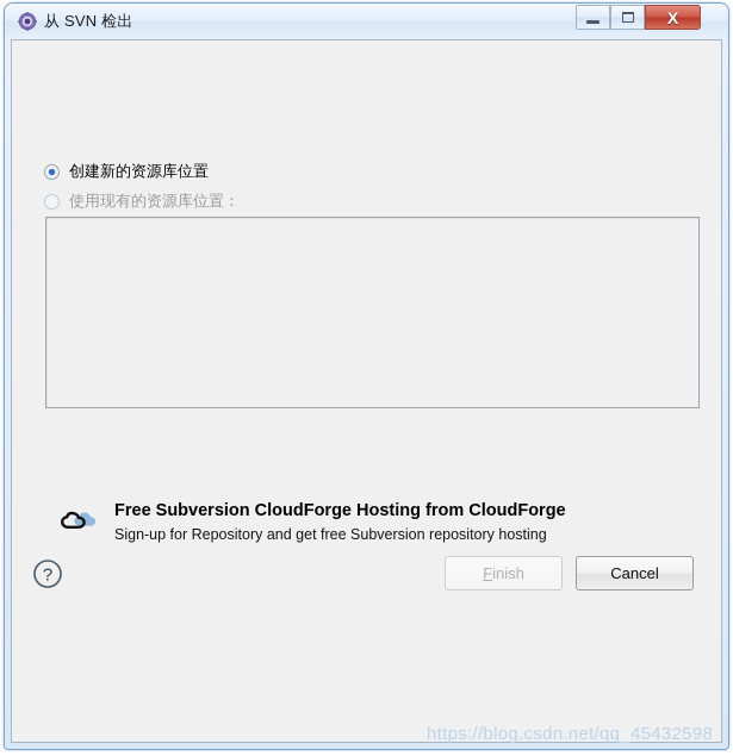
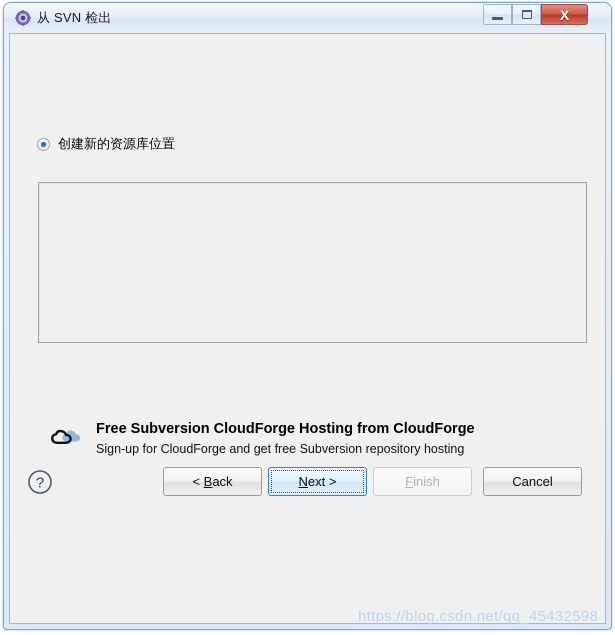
  从 SVN 检出
  X
  创建新的资源库位置
- 使用现有的资源库位置：
  Free Subversion CloudForge Hosting from CloudForge
- Sign-up for Repository and get free Subversion repository hosting
+ Sign-up for CloudForge and get free Subversion repository hosting
  ?
+ < Back
+ Next >
  Finish
  Cancel
  https://blog.csdn.net/qq_45432598
